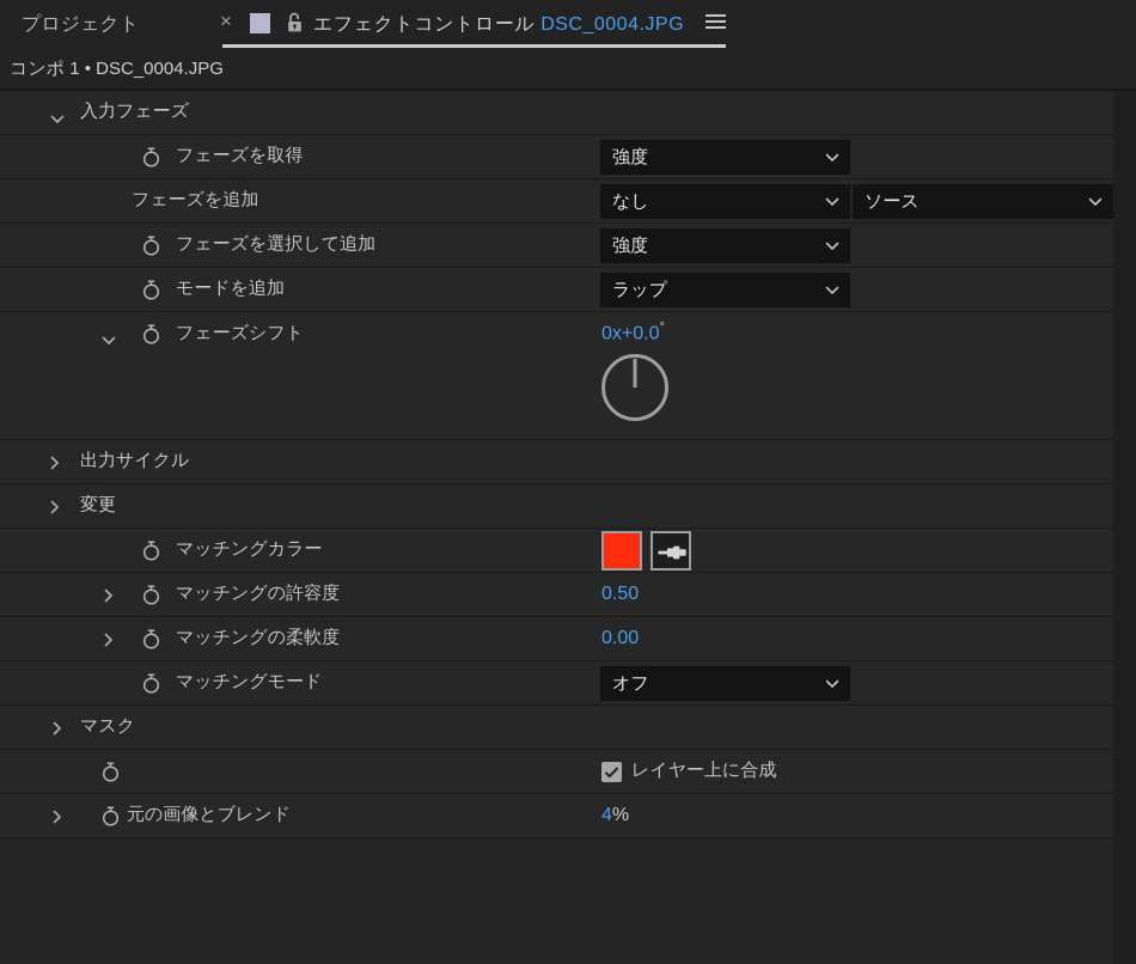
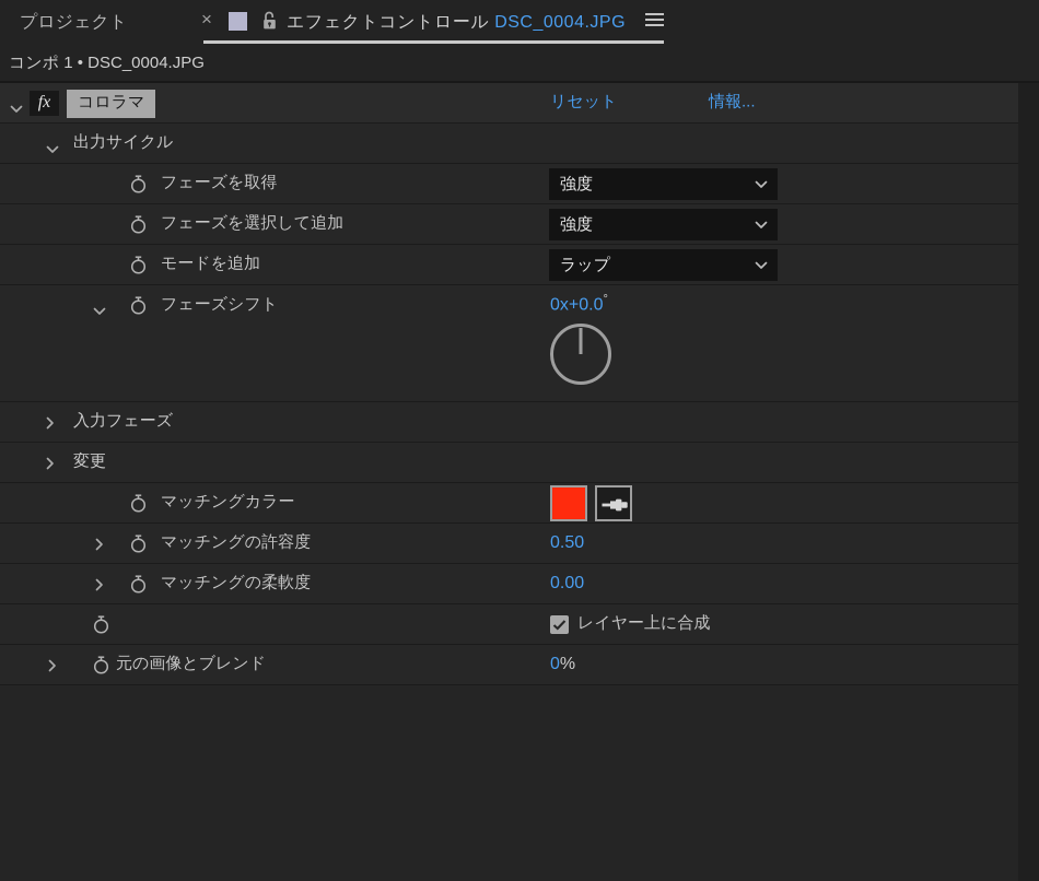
  プロジェクト
  ×
  エフェクトコントロール DSC_0004.JPG
  コンポ 1 • DSC_0004.JPG
+ fx
+ コロラマ
+ リセット
+ 情報...
- 入力フェーズ
+ 出力サイクル
  フェーズを取得
  強度
- フェーズを追加
- なし
- ソース
  フェーズを選択して追加
  強度
  モードを追加
  ラップ
  フェーズシフト
  0x+0.0°
- 出力サイクル
+ 入力フェーズ
  変更
  マッチングカラー
  マッチングの許容度
  0.50
  マッチングの柔軟度
  0.00
- マッチングモード
- オフ
- マスク
  レイヤー上に合成
  元の画像とブレンド
- 4%
+ 0%
